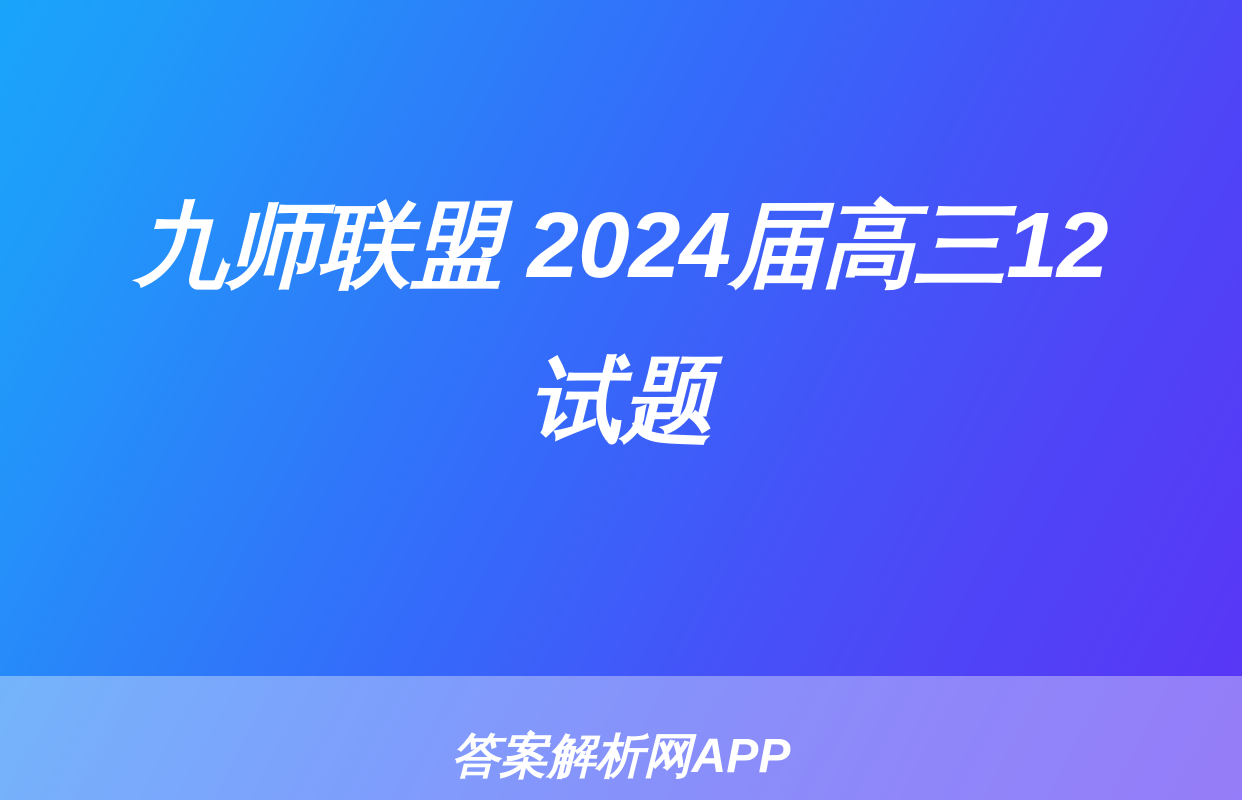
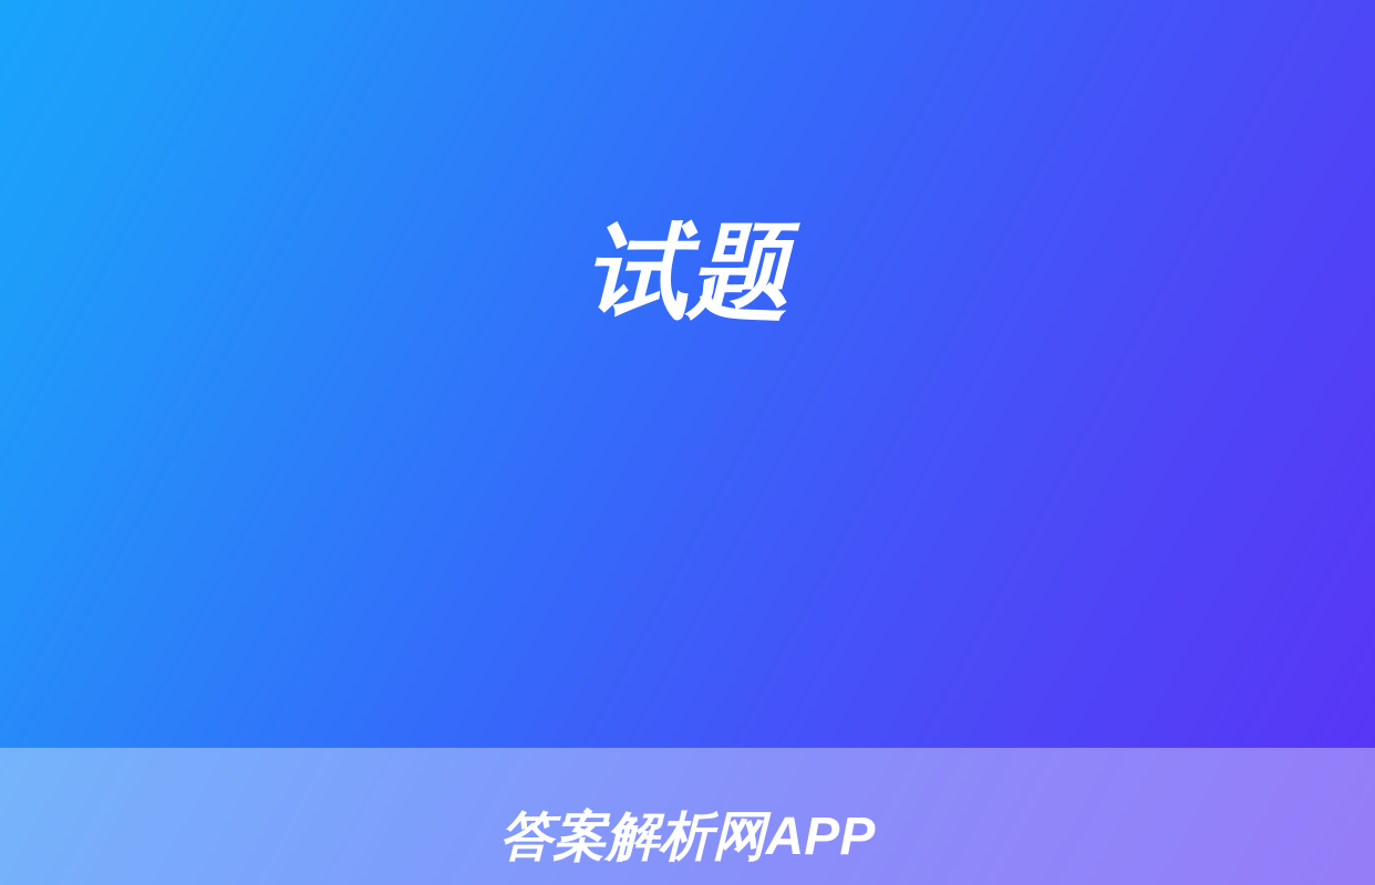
- 九师联盟 2024届高三12
  试题
  答案解析网APP
